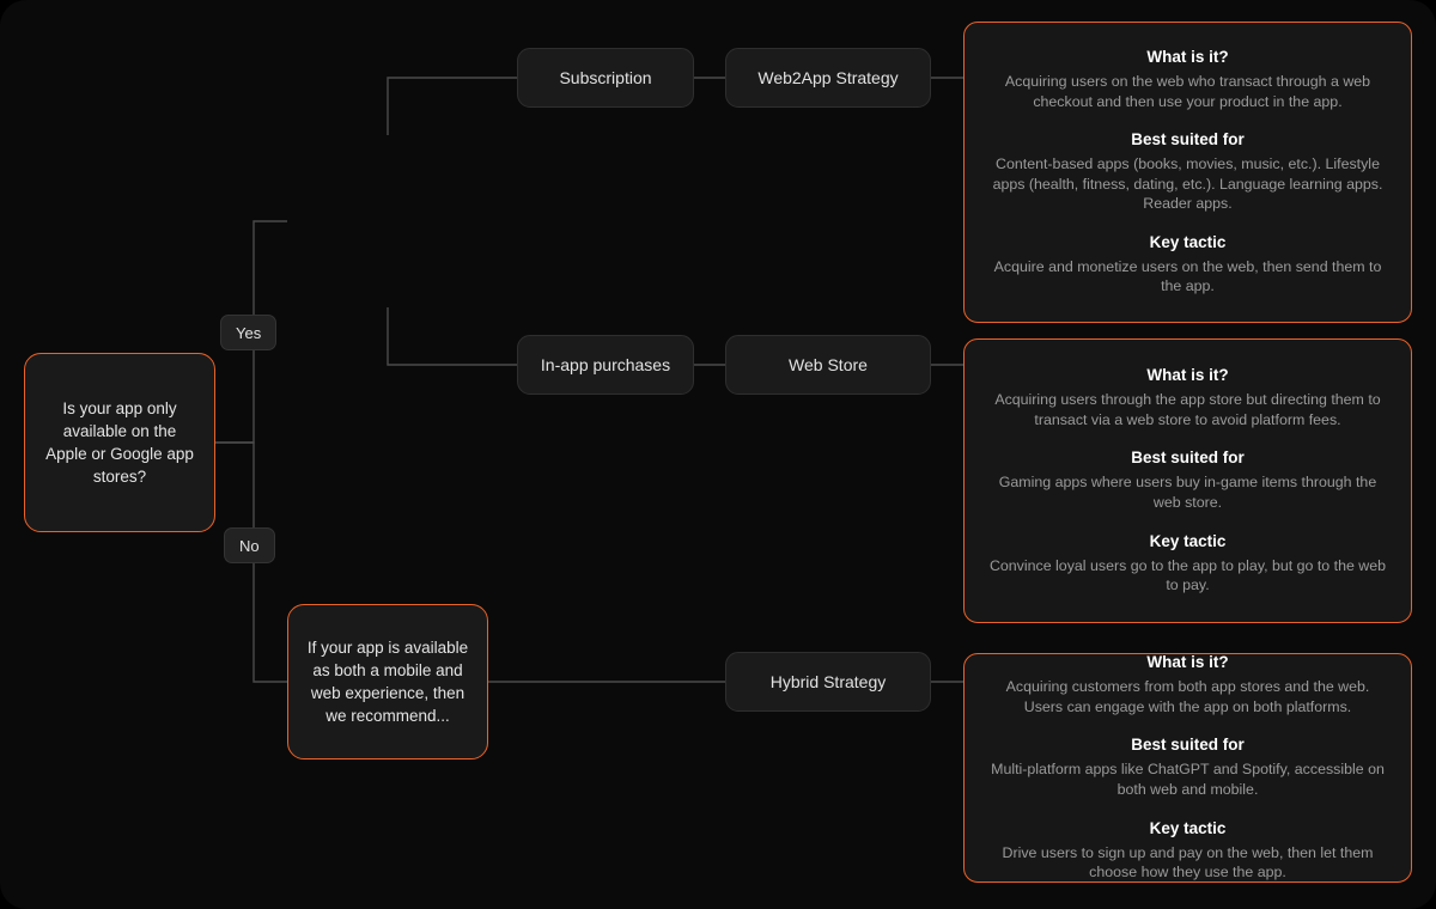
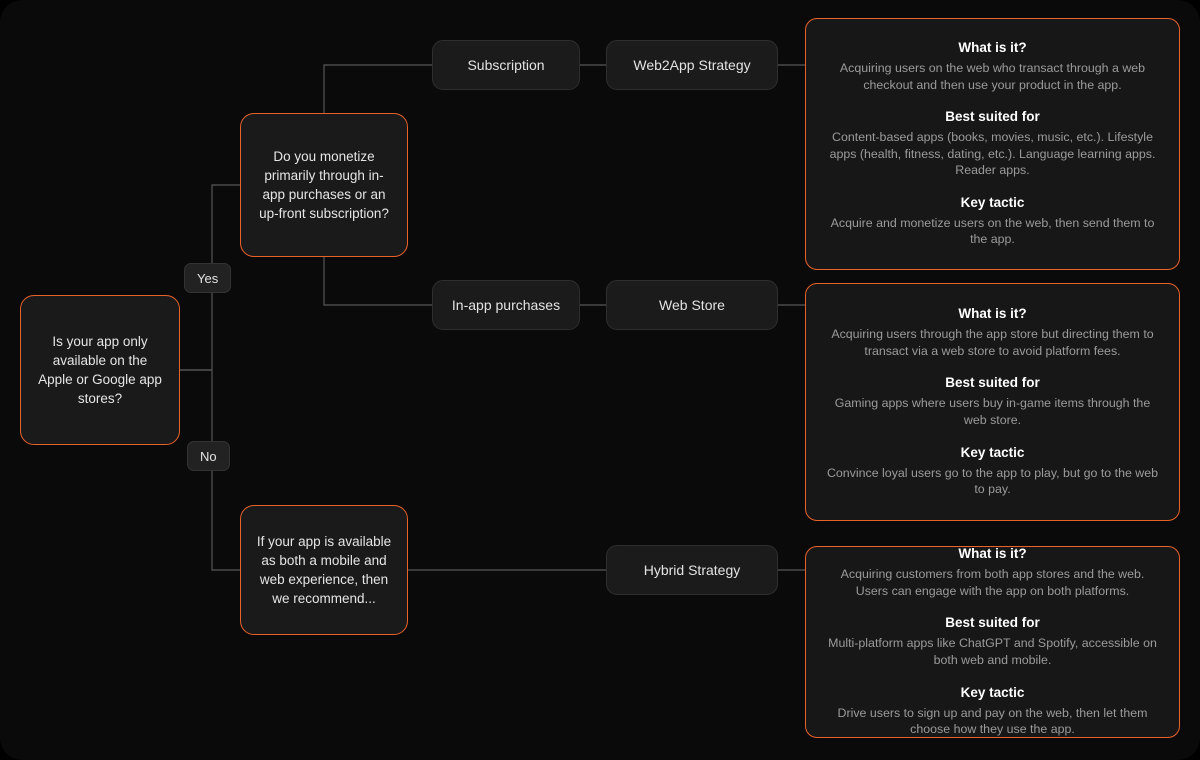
  Is your app only available on the Apple or Google app stores?
  Yes
  No
+ Do you monetize primarily through in-app purchases or an up-front subscription?
  If your app is available as both a mobile and web experience, then we recommend...
  Subscription
  Web2App Strategy
  In-app purchases
  Web Store
  Hybrid Strategy
  What is it?
  Acquiring users on the web who transact through a web checkout and then use your product in the app.
  Best suited for
  Content-based apps (books, movies, music, etc.). Lifestyle apps (health, fitness, dating, etc.). Language learning apps. Reader apps.
  Key tactic
  Acquire and monetize users on the web, then send them to the app.
  What is it?
  Acquiring users through the app store but directing them to transact via a web store to avoid platform fees.
  Best suited for
  Gaming apps where users buy in-game items through the web store.
  Key tactic
  Convince loyal users go to the app to play, but go to the web to pay.
  What is it?
  Acquiring customers from both app stores and the web. Users can engage with the app on both platforms.
  Best suited for
  Multi-platform apps like ChatGPT and Spotify, accessible on both web and mobile.
  Key tactic
  Drive users to sign up and pay on the web, then let them choose how they use the app.
